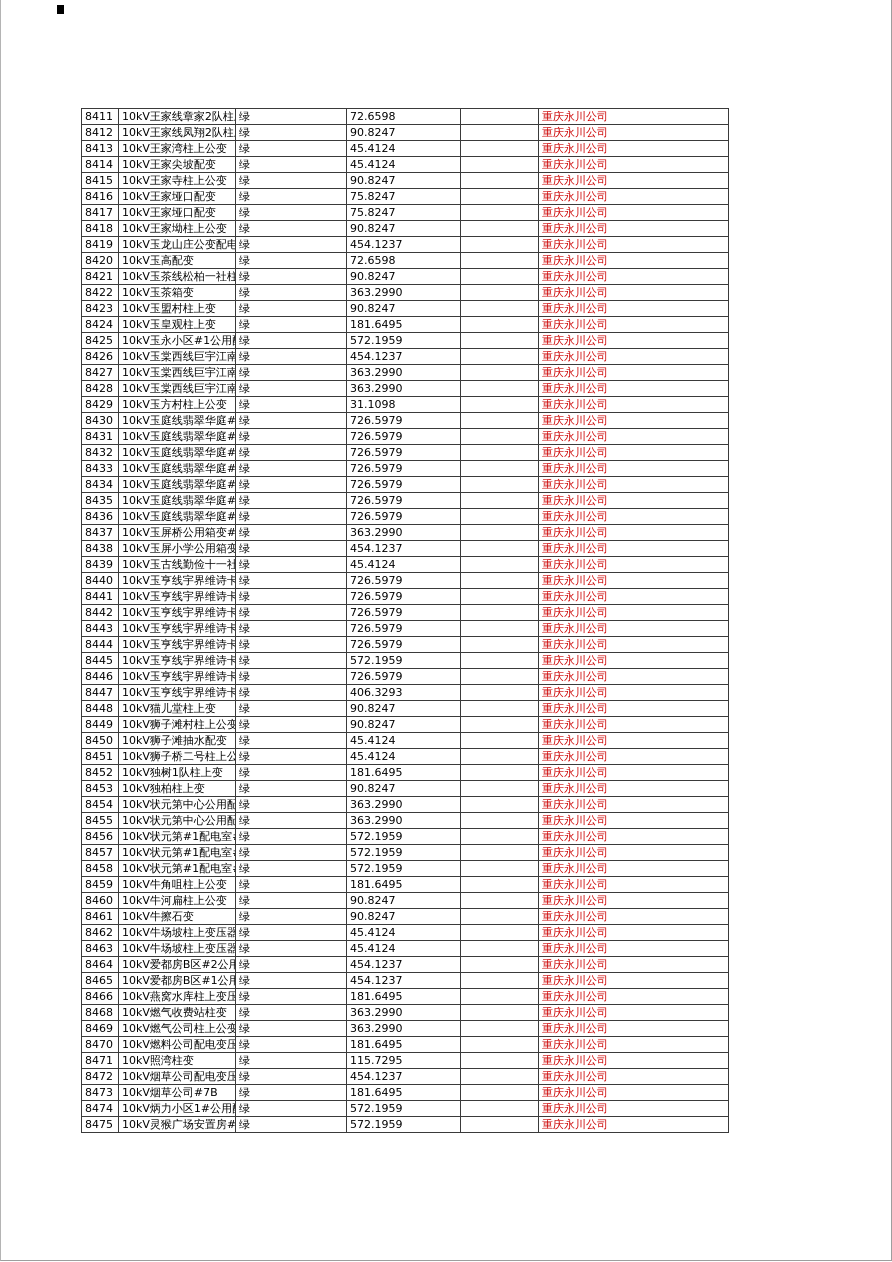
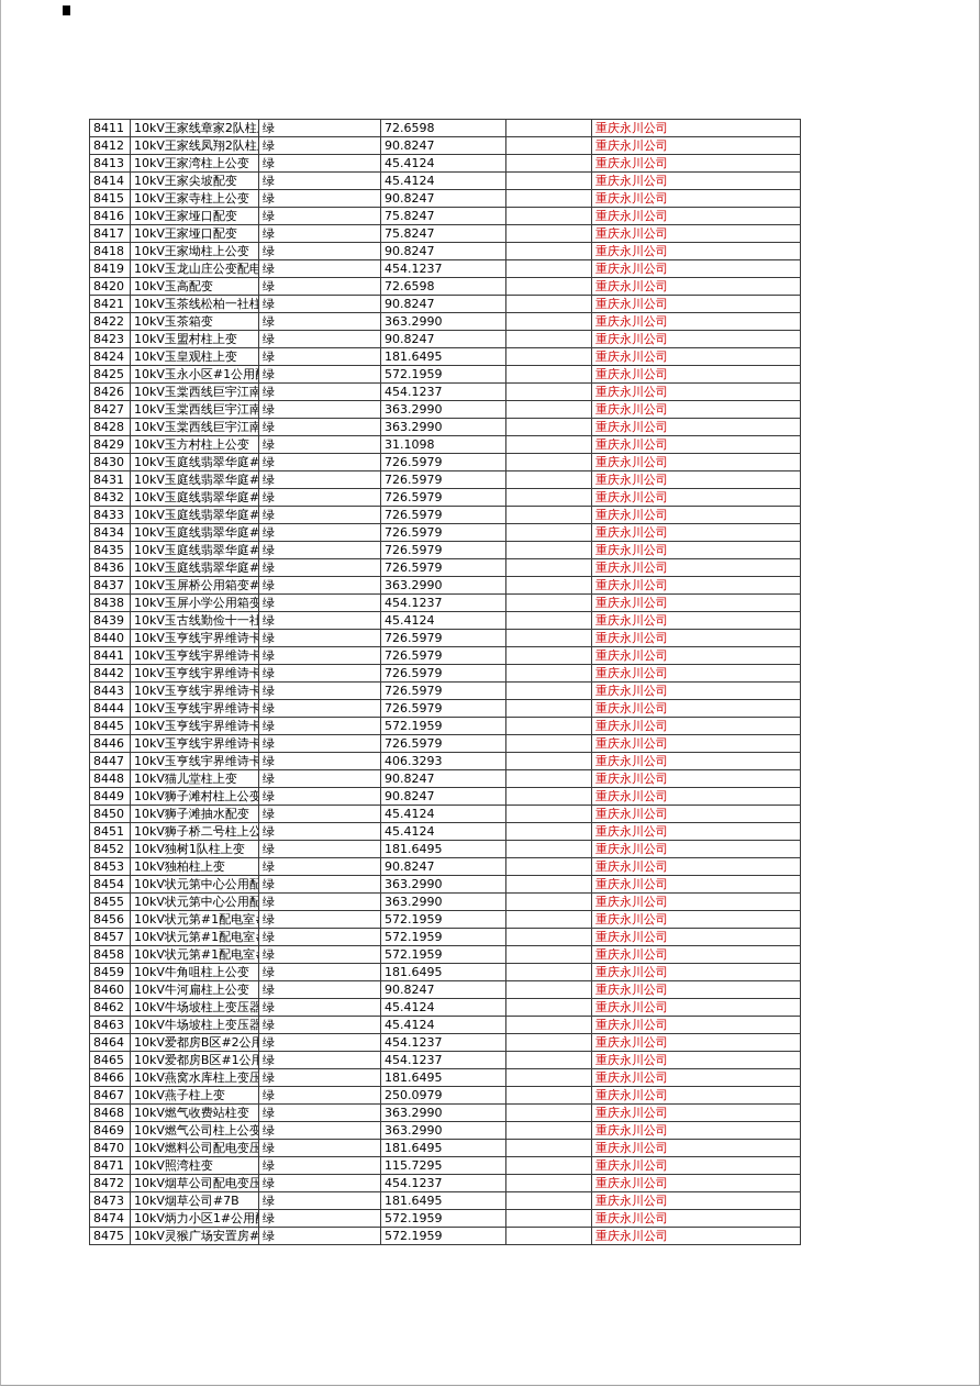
  8411	10kV王家线章家2队柱	绿	72.6598		重庆永川公司
  8412	10kV王家线凤翔2队柱	绿	90.8247		重庆永川公司
  8413	10kV王家湾柱上公变	绿	45.4124		重庆永川公司
  8414	10kV王家尖坡配变	绿	45.4124		重庆永川公司
  8415	10kV王家寺柱上公变	绿	90.8247		重庆永川公司
  8416	10kV王家垭口配变	绿	75.8247		重庆永川公司
  8417	10kV王家垭口配变	绿	75.8247		重庆永川公司
  8418	10kV王家坳柱上公变	绿	90.8247		重庆永川公司
  8419	10kV玉龙山庄公变配电	绿	454.1237		重庆永川公司
  8420	10kV玉高配变	绿	72.6598		重庆永川公司
  8421	10kV玉茶线松柏一社柱	绿	90.8247		重庆永川公司
  8422	10kV玉茶箱变	绿	363.2990		重庆永川公司
  8423	10kV玉盟村柱上变	绿	90.8247		重庆永川公司
  8424	10kV玉皇观柱上变	绿	181.6495		重庆永川公司
  8425	10kV玉永小区#1公用	绿	572.1959		重庆永川公司
  8426	10kV玉棠西线巨宇江南	绿	454.1237		重庆永川公司
  8427	10kV玉棠西线巨宇江南	绿	363.2990		重庆永川公司
  8428	10kV玉棠西线巨宇江南	绿	363.2990		重庆永川公司
  8429	10kV玉方村柱上公变	绿	31.1098		重庆永川公司
  8430	10kV玉庭线翡翠华庭#	绿	726.5979		重庆永川公司
  8431	10kV玉庭线翡翠华庭#	绿	726.5979		重庆永川公司
  8432	10kV玉庭线翡翠华庭#	绿	726.5979		重庆永川公司
  8433	10kV玉庭线翡翠华庭#	绿	726.5979		重庆永川公司
  8434	10kV玉庭线翡翠华庭#	绿	726.5979		重庆永川公司
  8435	10kV玉庭线翡翠华庭#	绿	726.5979		重庆永川公司
  8436	10kV玉庭线翡翠华庭#	绿	726.5979		重庆永川公司
  8437	10kV玉屏桥公用箱变#	绿	363.2990		重庆永川公司
  8438	10kV玉屏小学公用箱变	绿	454.1237		重庆永川公司
  8439	10kV玉古线勤俭十一社	绿	45.4124		重庆永川公司
  8440	10kV玉亨线宇界维诗卡	绿	726.5979		重庆永川公司
  8441	10kV玉亨线宇界维诗卡	绿	726.5979		重庆永川公司
  8442	10kV玉亨线宇界维诗卡	绿	726.5979		重庆永川公司
  8443	10kV玉亨线宇界维诗卡	绿	726.5979		重庆永川公司
  8444	10kV玉亨线宇界维诗卡	绿	726.5979		重庆永川公司
  8445	10kV玉亨线宇界维诗卡	绿	572.1959		重庆永川公司
  8446	10kV玉亨线宇界维诗卡	绿	726.5979		重庆永川公司
  8447	10kV玉亨线宇界维诗卡	绿	406.3293		重庆永川公司
  8448	10kV猫儿堂柱上变	绿	90.8247		重庆永川公司
  8449	10kV狮子滩村柱上公变	绿	90.8247		重庆永川公司
  8450	10kV狮子滩抽水配变	绿	45.4124		重庆永川公司
  8451	10kV狮子桥二号柱上公	绿	45.4124		重庆永川公司
  8452	10kV独树1队柱上变	绿	181.6495		重庆永川公司
  8453	10kV独柏柱上变	绿	90.8247		重庆永川公司
  8454	10kV状元第中心公用配	绿	363.2990		重庆永川公司
  8455	10kV状元第中心公用配	绿	363.2990		重庆永川公司
  8456	10kV状元第#1配电室	绿	572.1959		重庆永川公司
  8457	10kV状元第#1配电室	绿	572.1959		重庆永川公司
  8458	10kV状元第#1配电室	绿	572.1959		重庆永川公司
  8459	10kV牛角咀柱上公变	绿	181.6495		重庆永川公司
  8460	10kV牛河扁柱上公变	绿	90.8247		重庆永川公司
- 8461	10kV牛擦石变	绿	90.8247		重庆永川公司
  8462	10kV牛场坡柱上变压器	绿	45.4124		重庆永川公司
  8463	10kV牛场坡柱上变压器	绿	45.4124		重庆永川公司
  8464	10kV爱都房B区#2公用	绿	454.1237		重庆永川公司
  8465	10kV爱都房B区#1公用	绿	454.1237		重庆永川公司
  8466	10kV燕窝水库柱上变压	绿	181.6495		重庆永川公司
+ 8467	10kV燕子柱上变	绿	250.0979		重庆永川公司
  8468	10kV燃气收费站柱变	绿	363.2990		重庆永川公司
  8469	10kV燃气公司柱上公变	绿	363.2990		重庆永川公司
  8470	10kV燃料公司配电变压	绿	181.6495		重庆永川公司
  8471	10kV照湾柱变	绿	115.7295		重庆永川公司
  8472	10kV烟草公司配电变压	绿	454.1237		重庆永川公司
  8473	10kV烟草公司#7B	绿	181.6495		重庆永川公司
  8474	10kV炳力小区1#公用	绿	572.1959		重庆永川公司
  8475	10kV灵猴广场安置房#	绿	572.1959		重庆永川公司
